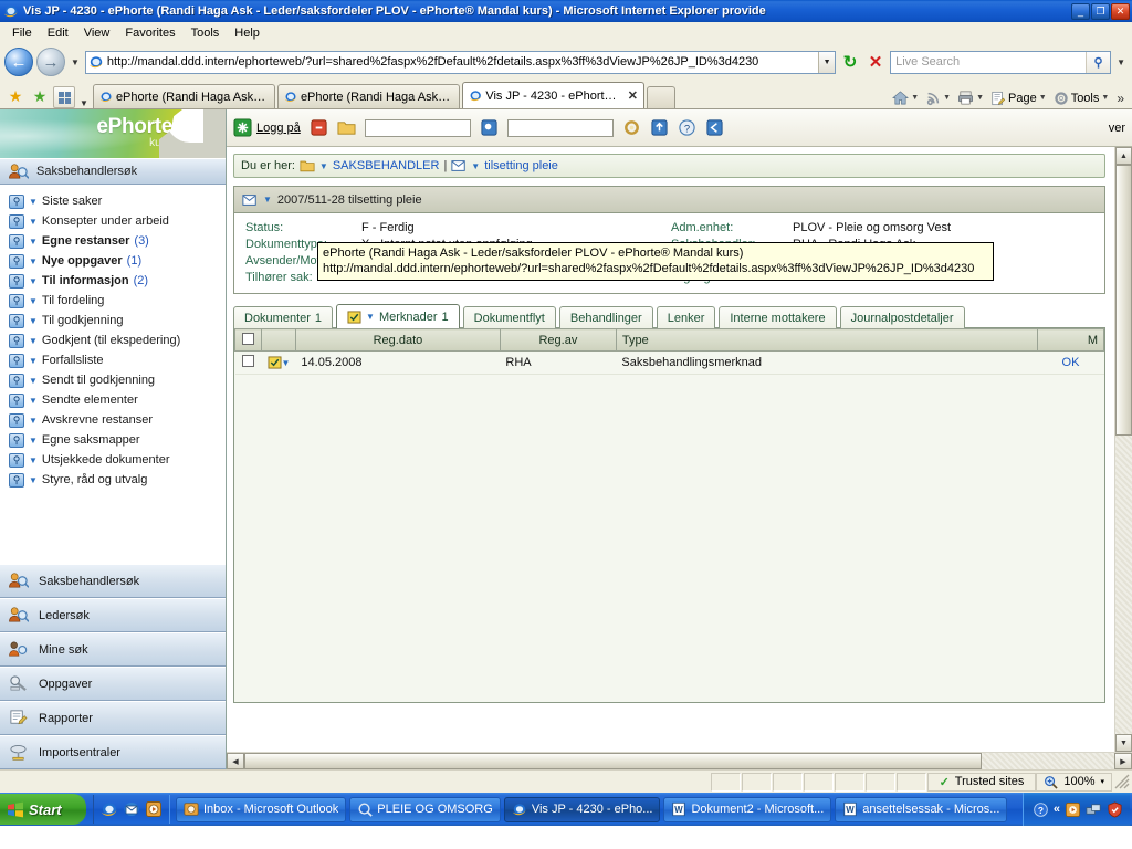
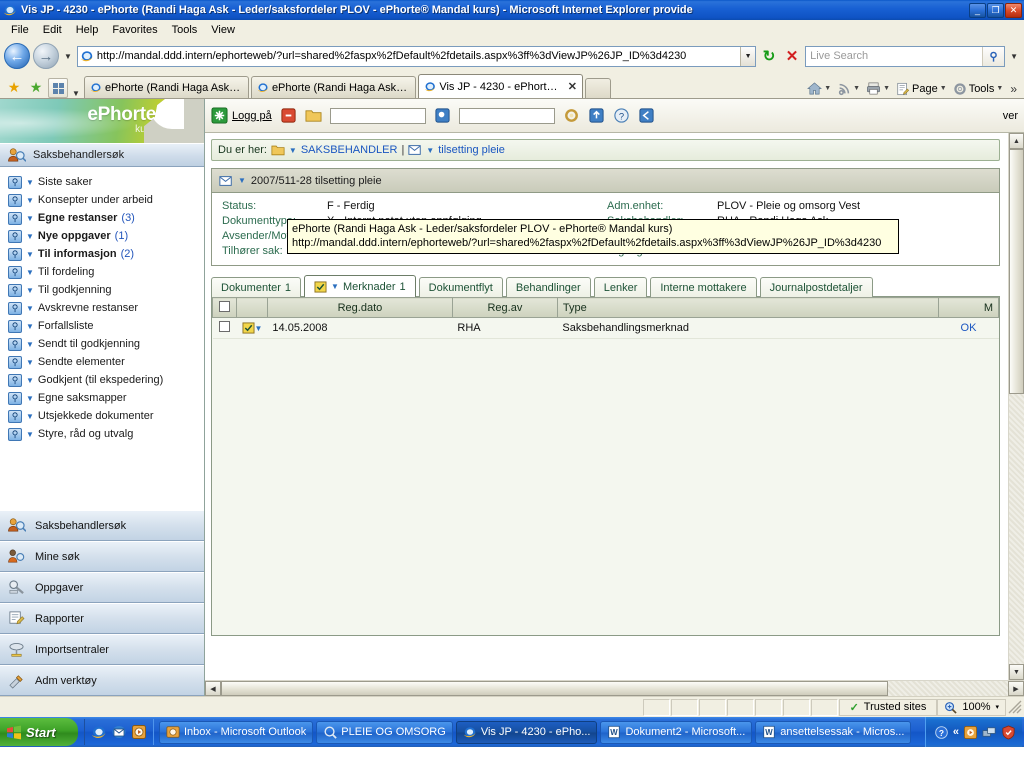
  Vis JP - 4230 - ePhorte (Randi Haga Ask - Leder/saksfordeler PLOV - ePhorte® Mandal kurs) - Microsoft Internet Explorer provide
  _
  ❐
  ✕
  File
  Edit
- View
+ Help
  Favorites
  Tools
- Help
+ View
  ←
  →
  ▼
  http://mandal.ddd.intern/ephorteweb/?url=shared%2faspx%2fDefault%2fdetails.aspx%3ff%3dViewJP%26JP_ID%3d4230
  ↻
  ✕
  Live Search
  ⚲
  ▼
  ★
  ★
  ▼
  ePhorte (Randi Haga Ask - L
  ePhorte (Randi Haga Ask - L
  Vis JP - 4230 - ePhorte (.
  ✕
  Page
  Tools
  »
  ePhorte
  Saksbehandlersøk
  ⚲
  ▼
  Siste saker
  ⚲
  ▼
  Konsepter under arbeid
  ⚲
  ▼
  Egne restanser
  (3)
  ⚲
  ▼
  Nye oppgaver
  (1)
  ⚲
  ▼
  Til informasjon
  (2)
  ⚲
  ▼
  Til fordeling
  ⚲
  ▼
  Til godkjenning
  ⚲
  ▼
- Godkjent (til ekspedering)
+ Avskrevne restanser
  ⚲
  ▼
  Forfallsliste
  ⚲
  ▼
  Sendt til godkjenning
  ⚲
  ▼
  Sendte elementer
  ⚲
  ▼
- Avskrevne restanser
+ Godkjent (til ekspedering)
  ⚲
  ▼
  Egne saksmapper
  ⚲
  ▼
  Utsjekkede dokumenter
  ⚲
  ▼
  Styre, råd og utvalg
  Saksbehandlersøk
- Ledersøk
  Mine søk
  Oppgaver
  Rapporter
  Importsentraler
+ Adm verktøy
  Logg på
  ?
  ver
  Du er her:
  ▼
  SAKSBEHANDLER
  |
  ▼
  tilsetting pleie
  ▼
  2007/511-28 tilsetting pleie
  Status:
  F - Ferdig
  Adm.enhet:
  PLOV - Pleie og omsorg Vest
  Dokumenttyp
  Tilhører sak:
  Dokumenter
  1
  ▼
  Merknader
  1
  Dokumentflyt
  Behandlinger
  Lenker
  Interne mottakere
  Journalpostdetaljer
  		Reg.dato	Reg.av	Type	M
  	▼	14.05.2008	RHA	Saksbehandlingsmerknad	OK
  ePhorte (Randi Haga Ask - Leder/saksfordeler PLOV - ePhorte® Mandal kurs)
  http://mandal.ddd.intern/ephorteweb/?url=shared%2faspx%2fDefault%2fdetails.aspx%3ff%3dViewJP%26JP_ID%3d4230
  ✓
  Trusted sites
  100%
  Start
  Inbox - Microsoft Outlook
  PLEIE OG OMSORG
  Vis JP - 4230 - ePho...
  W
  Dokument2 - Microsoft...
  W
  ansettelsessak - Micros...
  ?
  «
